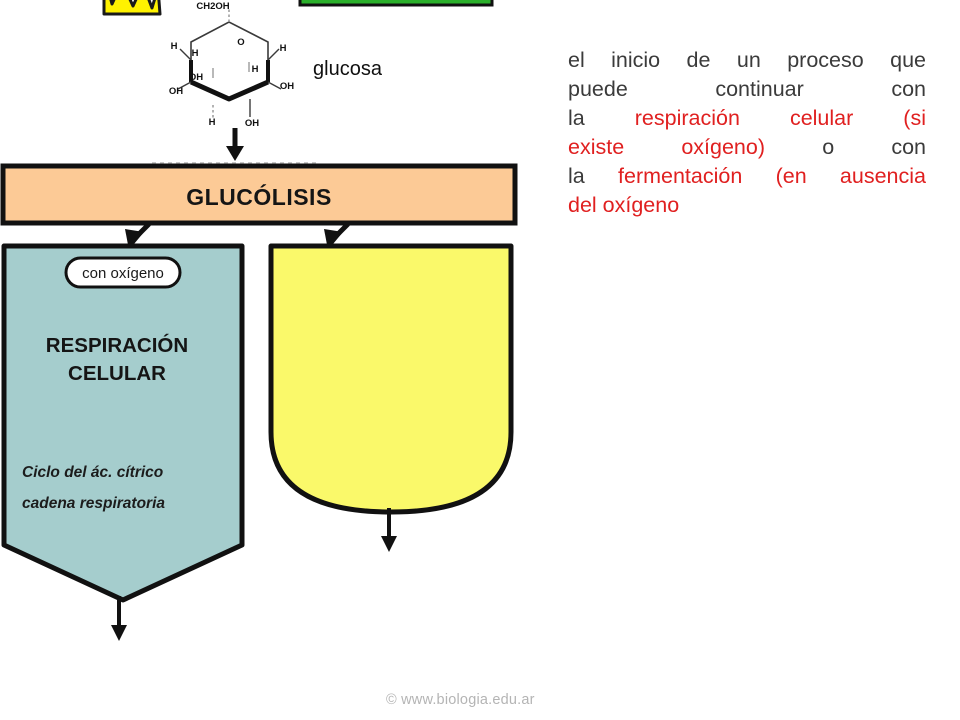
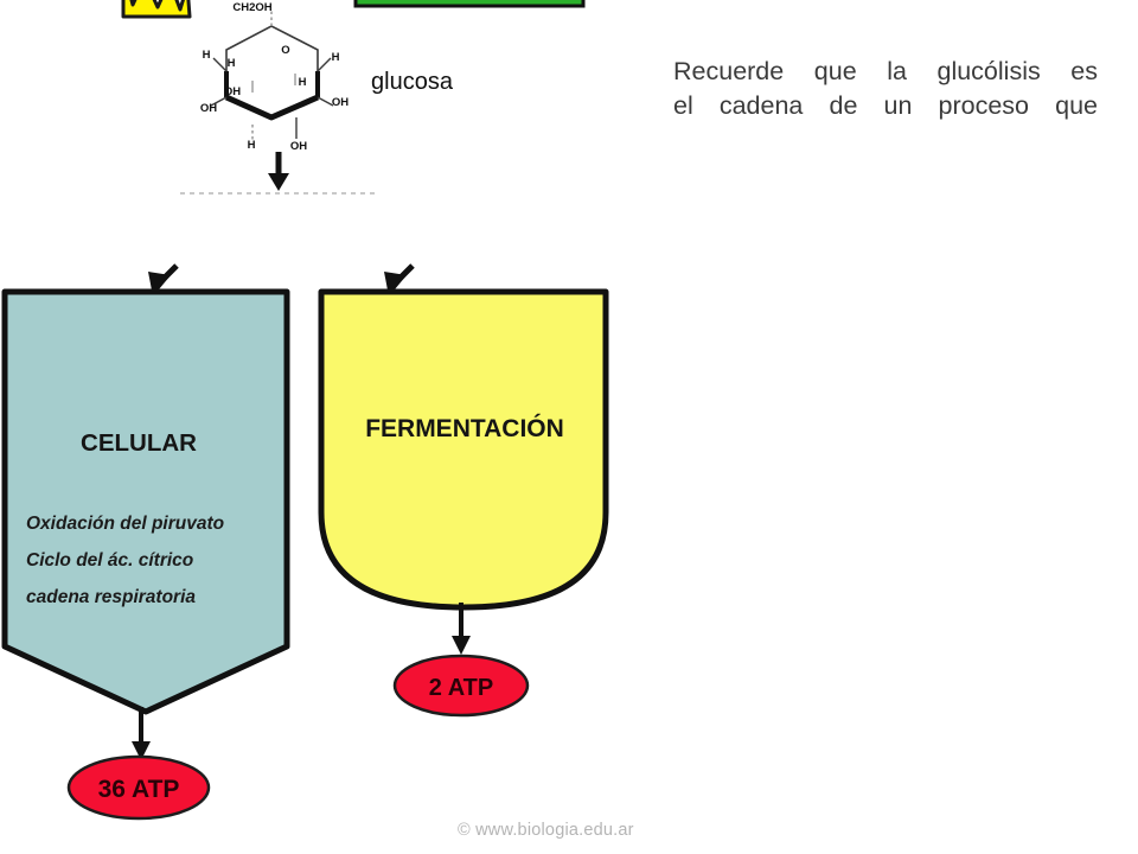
  CH2OH
  H
  H
  O
  H
  H
  OH
  OH
  OH
  H
  OH
  glucosa
- GLUCÓLISIS
- con oxígeno
- RESPIRACIÓN
  CELULAR
+ Oxidación del piruvato
  Ciclo del ác. cítrico
  cadena respiratoria
+ 36 ATP
+ FERMENTACIÓN
+ 2 ATP
+ Recuerde que la glucólisis es
- el inicio de un proceso que
+ el cadena de un proceso que
- puede continuar con
- la respiración celular (si
- existe oxígeno) o con
- la fermentación (en ausencia
- del oxígeno
  © www.biologia.edu.ar
